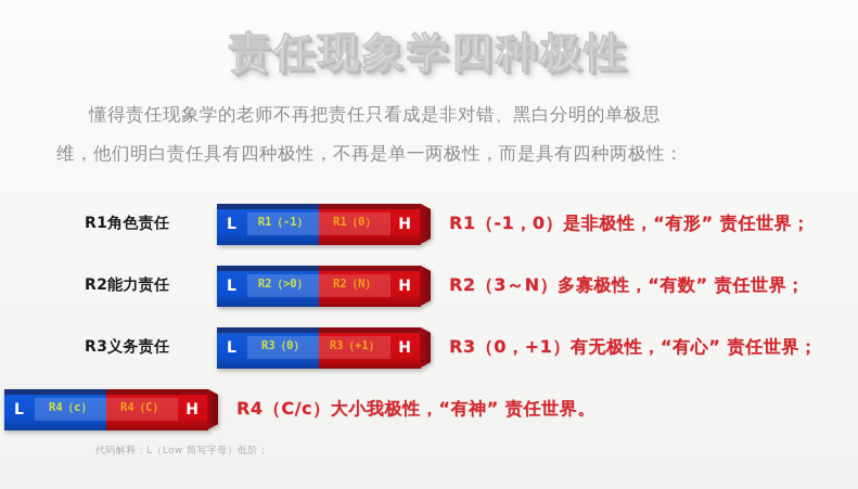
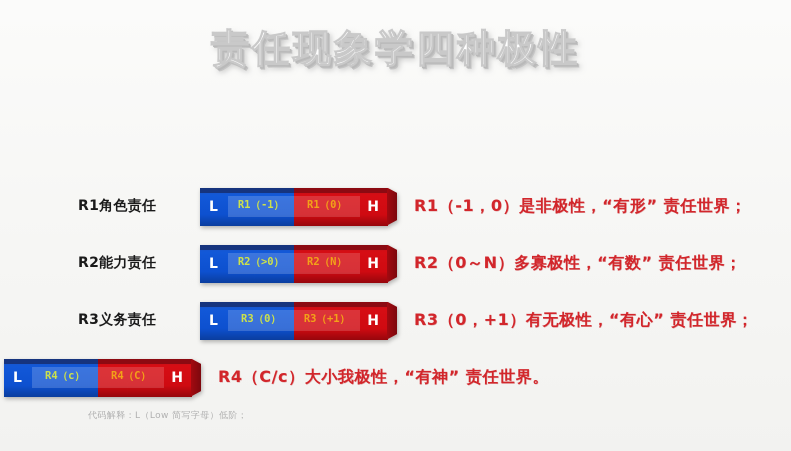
  责任现象学四种极性
- 懂得责任现象学的老师不再把责任只看成是非对错、黑白分明的单极思
- 维，他们明白责任具有四种极性，不再是单一两极性，而是具有四种两极性：
  R1角色责任
  L
  H
  R1（-1）
  R1（0）
  R1（-1，0）是非极性，“有形” 责任世界；
  R2能力责任
  L
  H
  R2（>0）
  R2（N）
- R2（3～N）多寡极性，“有数” 责任世界；
+ R2（0～N）多寡极性，“有数” 责任世界；
  R3义务责任
  L
  H
  R3（0）
  R3（+1）
  R3（0，+1）有无极性，“有心” 责任世界；
  L
  H
  R4（c）
  R4（C）
  R4（C/c）大小我极性，“有神” 责任世界。
  代码解释：L（Low 简写字母）低阶；
